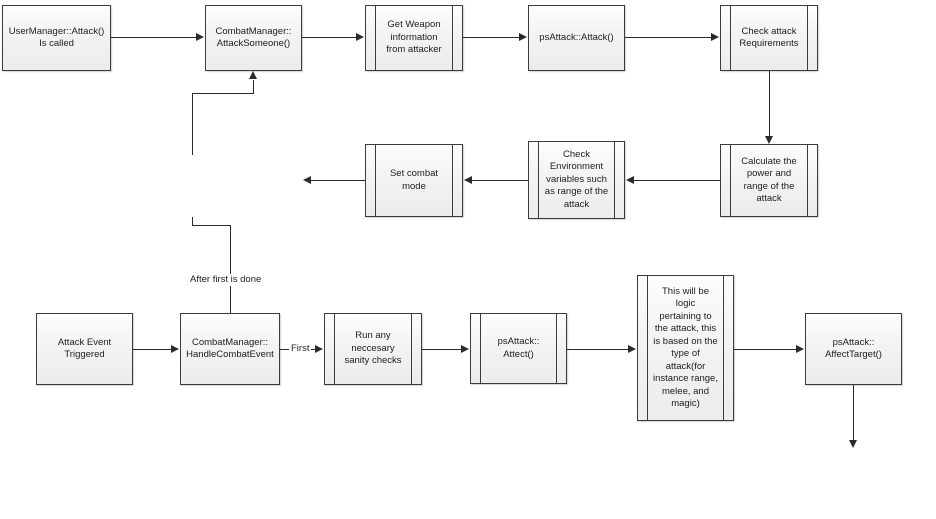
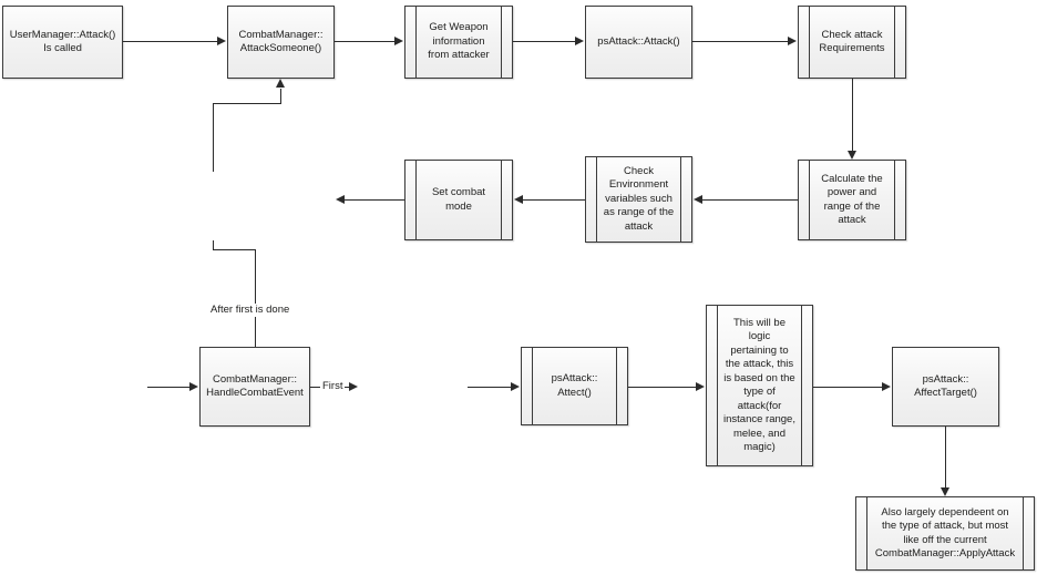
  UserManager::Attack()
  Is called
  CombatManager::
  AttackSomeone()
  Get Weapon
  information
  from attacker
  psAttack::Attack()
  Check attack
  Requirements
  Calculate the
  power and
  range of the
  attack
  Check
  Environment
  variables such
  as range of the
  attack
  Set combat
  mode
  After first is done
- Attack Event
- Triggered
  CombatManager::
  HandleCombatEvent
- Run any
- neccesary
- sanity checks
  psAttack::
  Attect()
  This will be
  logic
  pertaining to
  the attack, this
  is based on the
  type of
  attack(for
  instance range,
  melee, and
  magic)
  psAttack::
  AffectTarget()
  First
+ Also largely dependeent on
+ the type of attack, but most
+ like off the current
+ CombatManager::ApplyAttack
